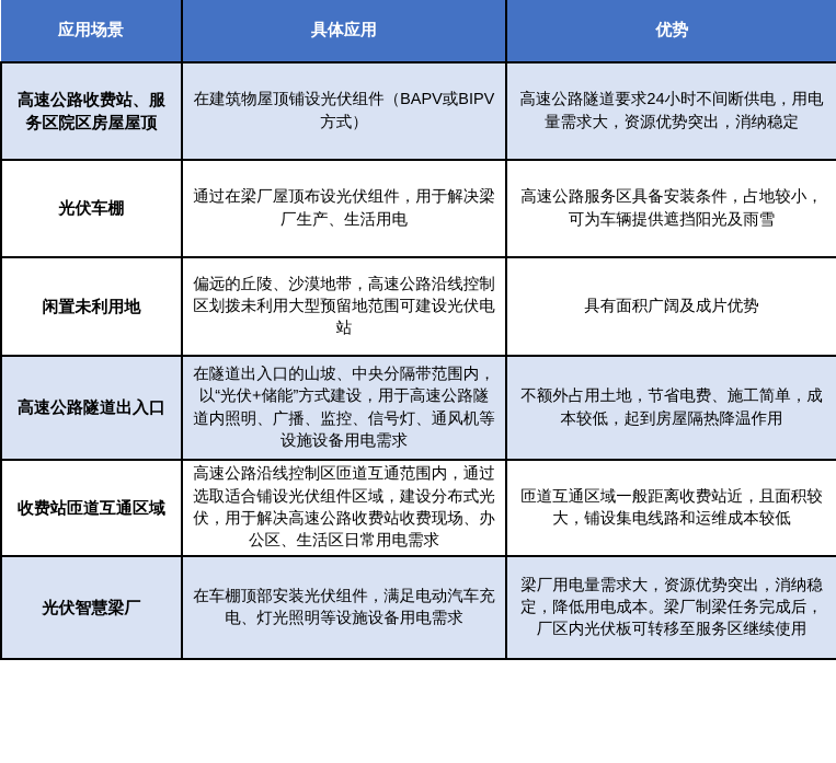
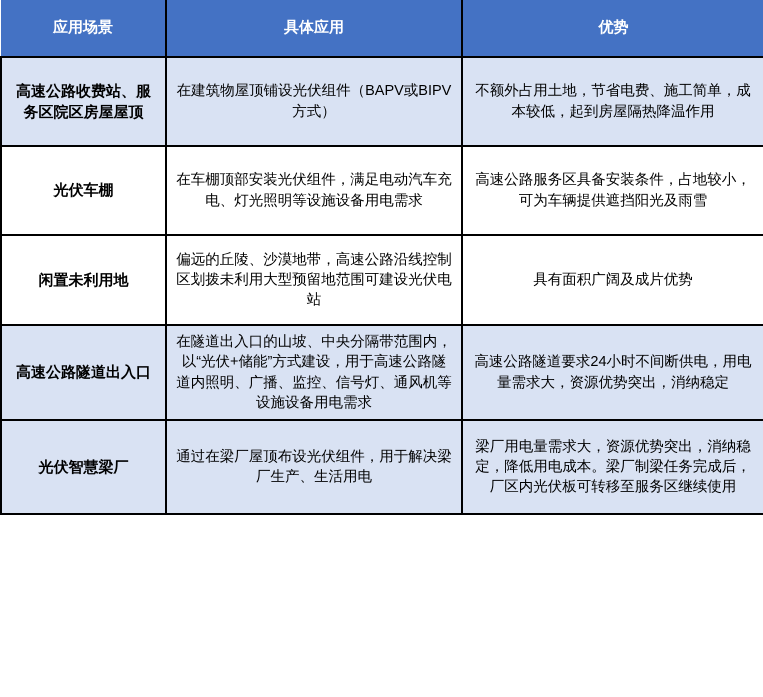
  应用场景	具体应用	优势
- 高速公路收费站、服务区院区房屋屋顶	在建筑物屋顶铺设光伏组件（BAPV或BIPV方式）	高速公路隧道要求24小时不间断供电，用电量需求大，资源优势突出，消纳稳定
+ 高速公路收费站、服务区院区房屋屋顶	在建筑物屋顶铺设光伏组件（BAPV或BIPV方式）	不额外占用土地，节省电费、施工简单，成本较低，起到房屋隔热降温作用
- 光伏车棚	通过在梁厂屋顶布设光伏组件，用于解决梁厂生产、生活用电	高速公路服务区具备安装条件，占地较小，可为车辆提供遮挡阳光及雨雪
+ 光伏车棚	在车棚顶部安装光伏组件，满足电动汽车充电、灯光照明等设施设备用电需求	高速公路服务区具备安装条件，占地较小，可为车辆提供遮挡阳光及雨雪
  闲置未利用地	偏远的丘陵、沙漠地带，高速公路沿线控制区划拨未利用大型预留地范围可建设光伏电站	具有面积广阔及成片优势
- 高速公路隧道出入口	在隧道出入口的山坡、中央分隔带范围内，以“光伏+储能”方式建设，用于高速公路隧道内照明、广播、监控、信号灯、通风机等设施设备用电需求	不额外占用土地，节省电费、施工简单，成本较低，起到房屋隔热降温作用
+ 高速公路隧道出入口	在隧道出入口的山坡、中央分隔带范围内，以“光伏+储能”方式建设，用于高速公路隧道内照明、广播、监控、信号灯、通风机等设施设备用电需求	高速公路隧道要求24小时不间断供电，用电量需求大，资源优势突出，消纳稳定
- 收费站匝道互通区域	高速公路沿线控制区匝道互通范围内，通过选取适合铺设光伏组件区域，建设分布式光伏，用于解决高速公路收费站收费现场、办公区、生活区日常用电需求	匝道互通区域一般距离收费站近，且面积较大，铺设集电线路和运维成本较低
- 光伏智慧梁厂	在车棚顶部安装光伏组件，满足电动汽车充电、灯光照明等设施设备用电需求	梁厂用电量需求大，资源优势突出，消纳稳定，降低用电成本。梁厂制梁任务完成后，厂区内光伏板可转移至服务区继续使用
+ 光伏智慧梁厂	通过在梁厂屋顶布设光伏组件，用于解决梁厂生产、生活用电	梁厂用电量需求大，资源优势突出，消纳稳定，降低用电成本。梁厂制梁任务完成后，厂区内光伏板可转移至服务区继续使用
